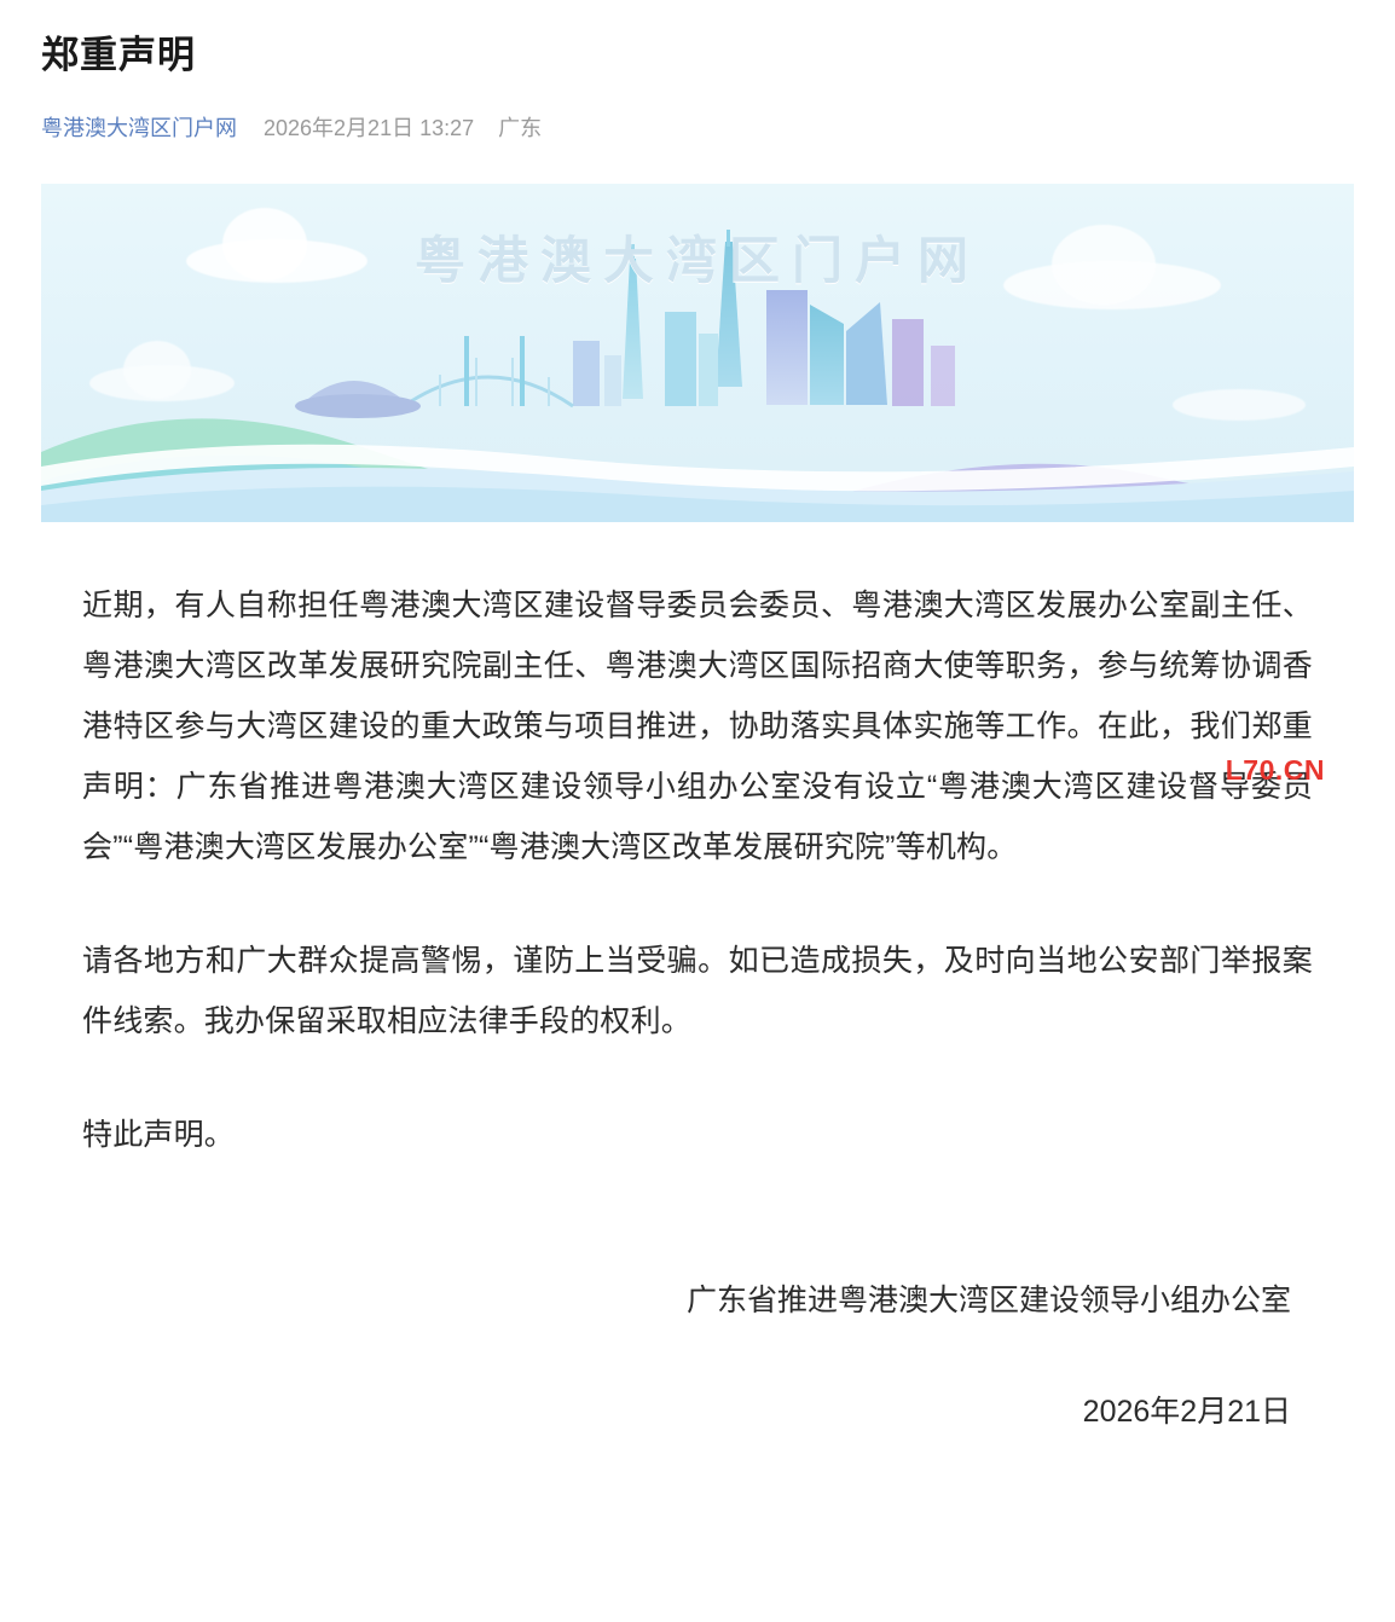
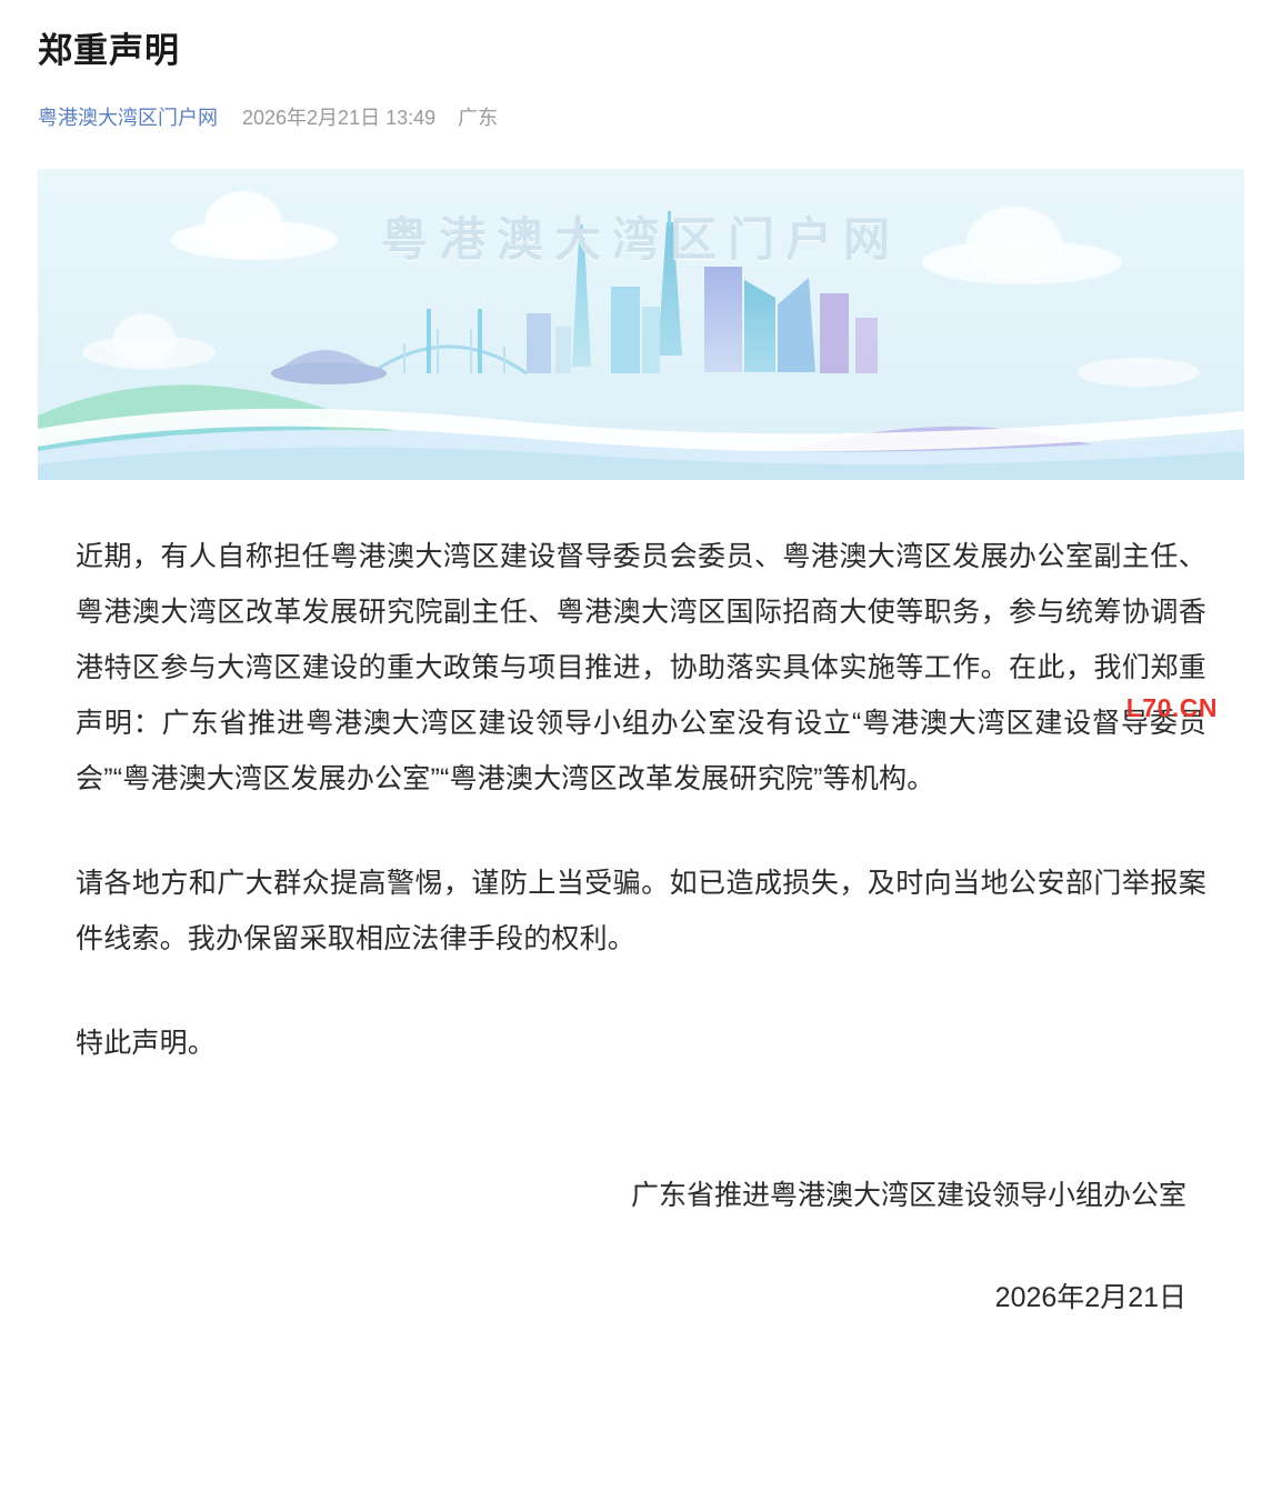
  郑重声明
  粤港澳大湾区门户网
- 2026年2月21日 13:27
+ 2026年2月21日 13:49
  广东
  粤港澳大湾区门户网
  近期，有人自称担任粤港澳大湾区建设督导委员会委员、粤港澳大湾区发展办公室副主任、粤港澳大湾区改革发展研究院副主任、粤港澳大湾区国际招商大使等职务，参与统筹协调香港特区参与大湾区建设的重大政策与项目推进，协助落实具体实施等工作。在此，我们郑重声明：广东省推进粤港澳大湾区建设领导小组办公室没有设立“粤港澳大湾区建设督导委员会”“粤港澳大湾区发展办公室”“粤港澳大湾区改革发展研究院”等机构。
  请各地方和广大群众提高警惕，谨防上当受骗。如已造成损失，及时向当地公安部门举报案件线索。我办保留采取相应法律手段的权利。
  特此声明。
  广东省推进粤港澳大湾区建设领导小组办公室
  2026年2月21日
  L70.CN
